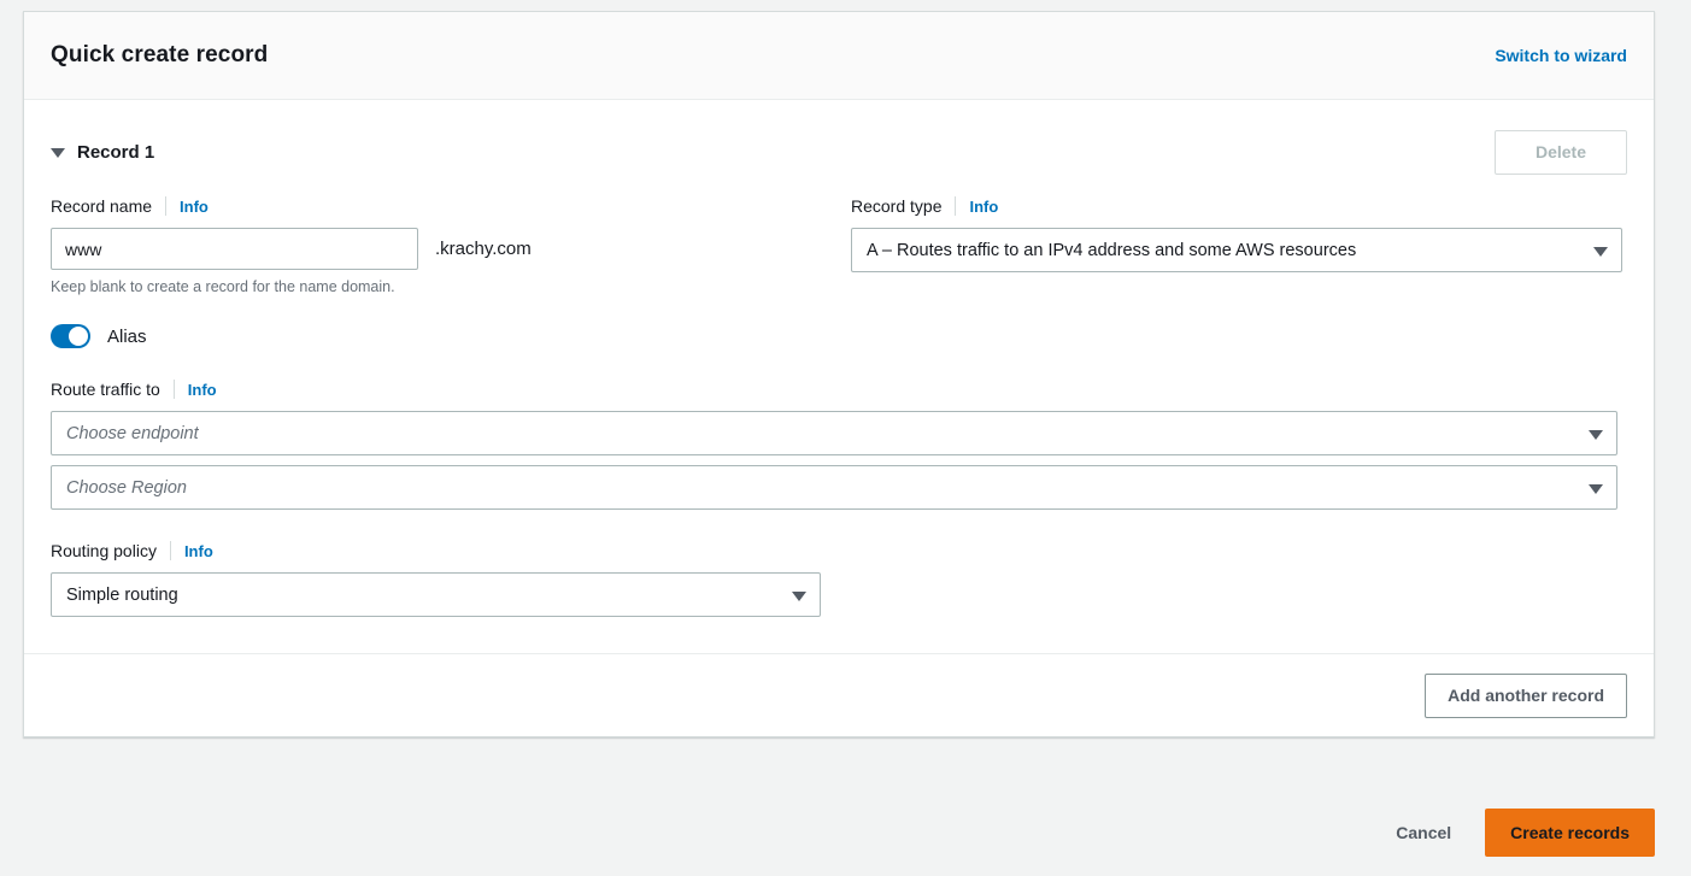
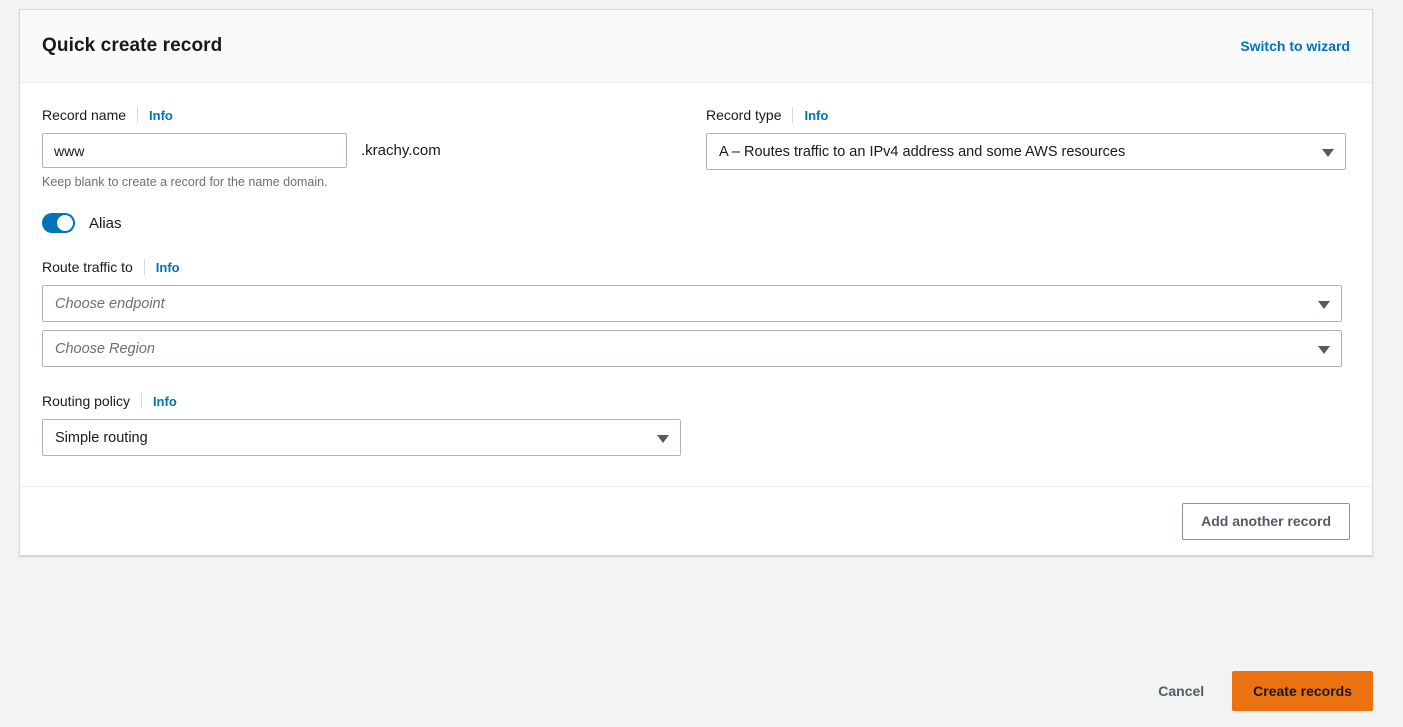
  Quick create record
  Switch to wizard
- Record 1
- Delete
  Record name
  Info
  www
  .krachy.com
  Keep blank to create a record for the name domain.
  Record type
  Info
  A – Routes traffic to an IPv4 address and some AWS resources
  Alias
  Route traffic to
  Info
  Choose endpoint
  Choose Region
  Routing policy
  Info
  Simple routing
  Add another record
  Cancel
  Create records
